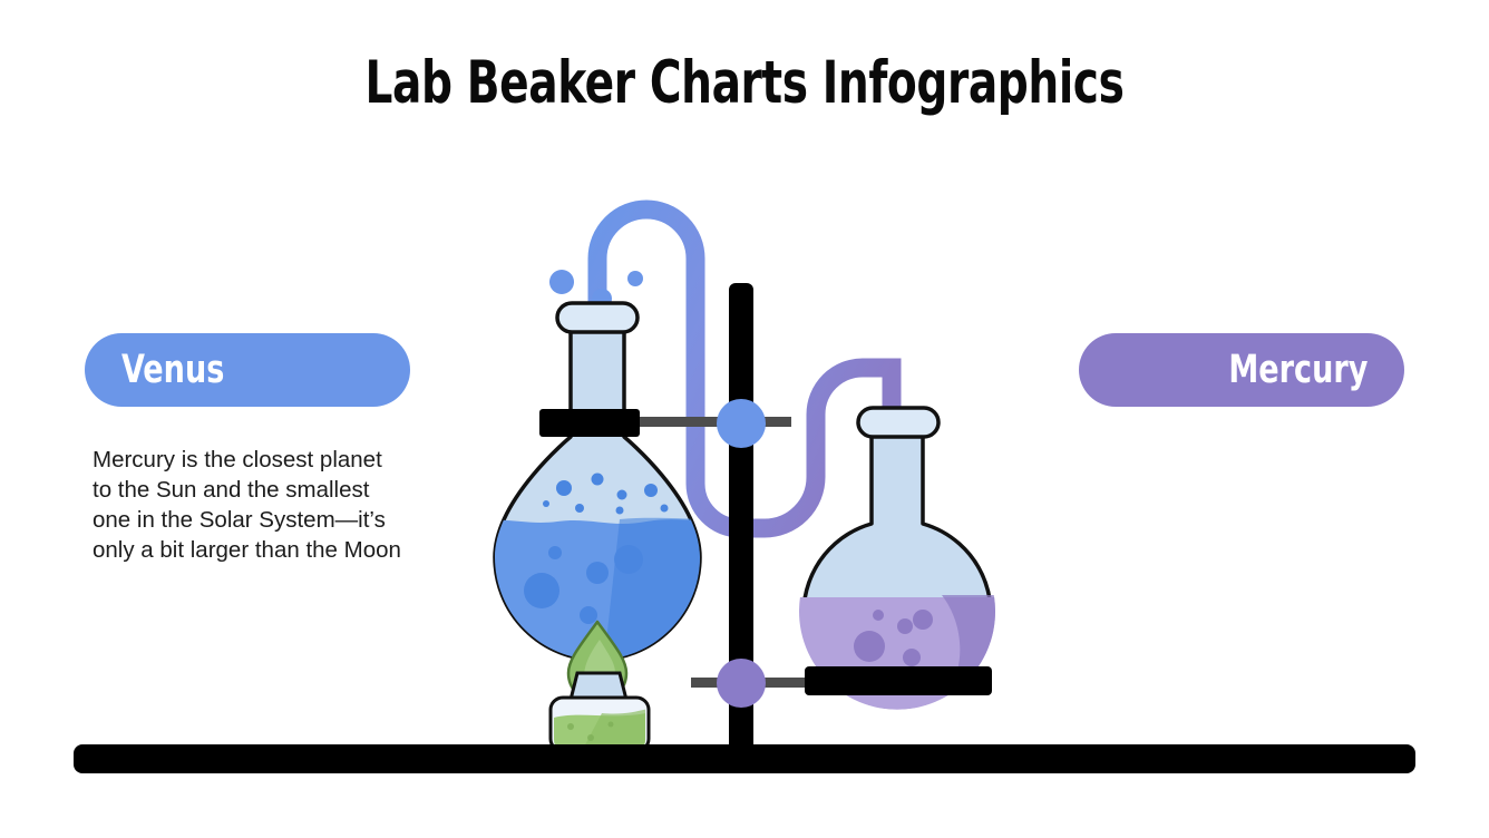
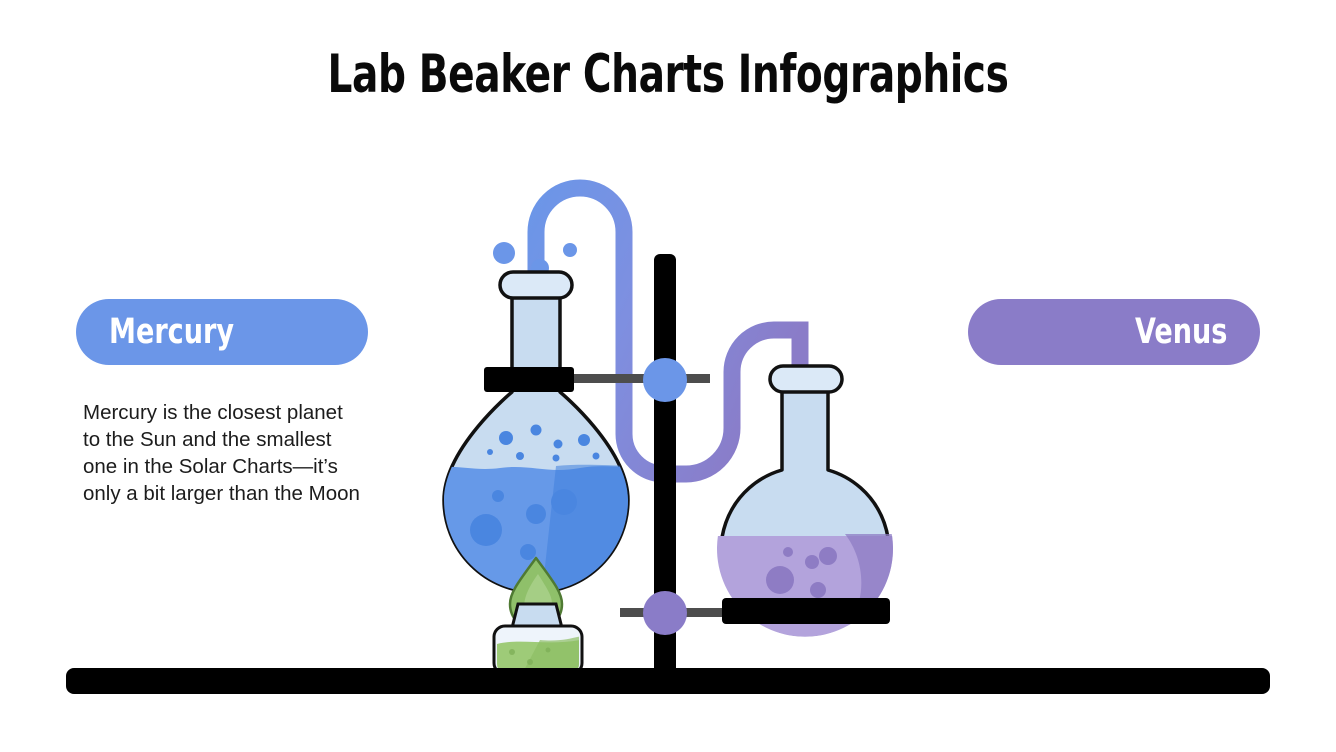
  Lab Beaker Charts Infographics
- Venus
+ Mercury
- Mercury is the closest planet to the Sun and the smallest one in the Solar System—it’s only a bit larger than the Moon
+ Mercury is the closest planet to the Sun and the smallest one in the Solar Charts—it’s only a bit larger than the Moon
- Mercury
+ Venus
